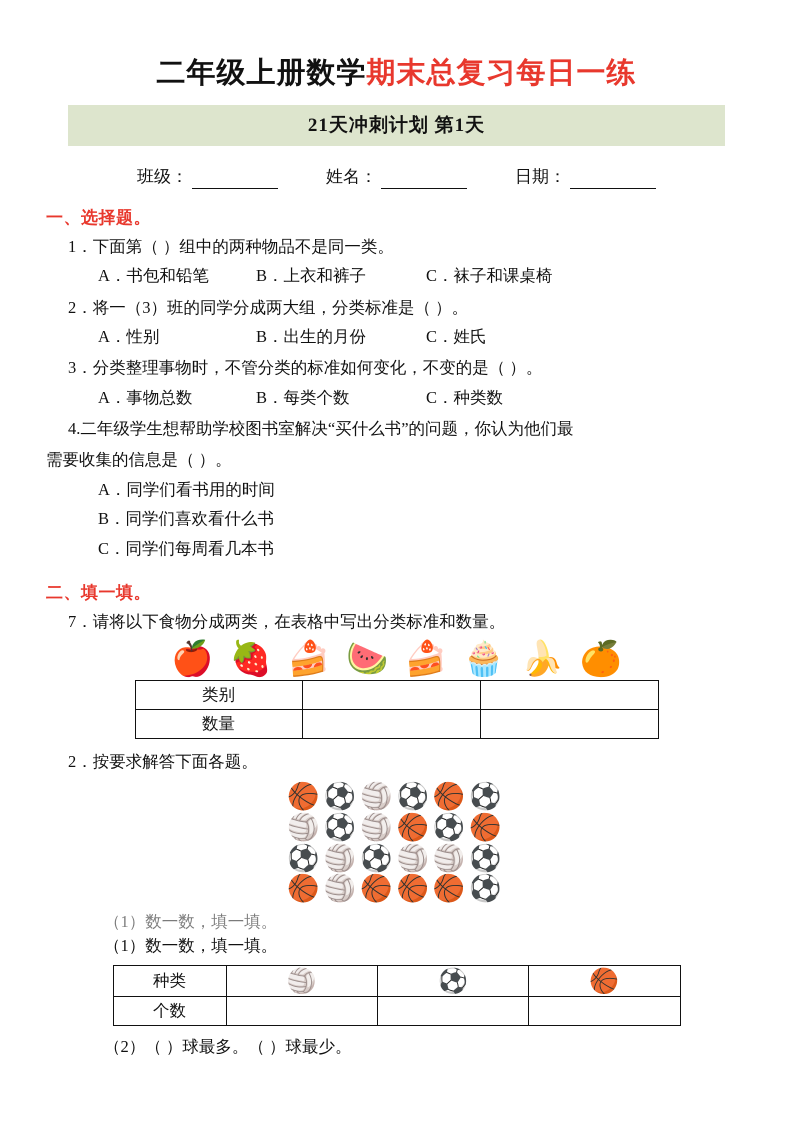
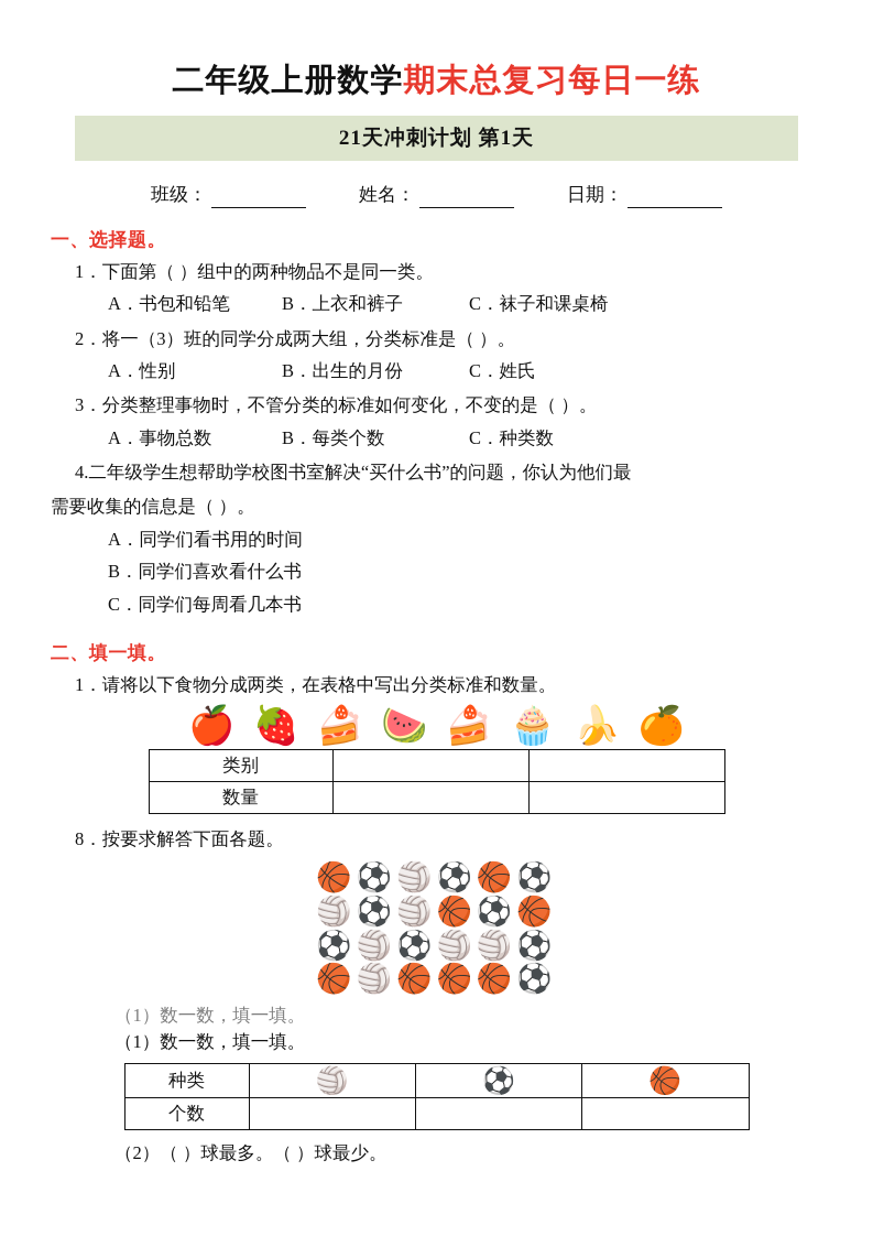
  二年级上册数学期末总复习每日一练
  21天冲刺计划 第1天
  班级：
  姓名：
  日期：
  一、选择题。
  1．下面第（ ）组中的两种物品不是同一类。
  A．书包和铅笔
  B．上衣和裤子
  C．袜子和课桌椅
  2．将一（3）班的同学分成两大组，分类标准是（ ）。
  A．性别
  B．出生的月份
  C．姓氏
  3．分类整理事物时，不管分类的标准如何变化，不变的是（ ）。
  A．事物总数
  B．每类个数
  C．种类数
  4.二年级学生想帮助学校图书室解决“买什么书”的问题，你认为他们最
  需要收集的信息是（ ）。
  A．同学们看书用的时间
  B．同学们喜欢看什么书
  C．同学们每周看几本书
  二、填一填。
- 7．请将以下食物分成两类，在表格中写出分类标准和数量。
+ 1．请将以下食物分成两类，在表格中写出分类标准和数量。
  🍎
  🍓
  🍰
  🍉
  🍰
  🧁
  🍌
  🍊
  类别
  数量
- 2．按要求解答下面各题。
+ 8．按要求解答下面各题。
  🏀⚽🏐⚽🏀⚽
  🏐⚽🏐🏀⚽🏀
  ⚽🏐⚽🏐🏐⚽
  🏀🏐🏀🏀🏀⚽
  （1）数一数，填一填。
  （1）数一数，填一填。
  种类	🏐	⚽	🏀
  个数
  （2）（ ）球最多。（ ）球最少。
